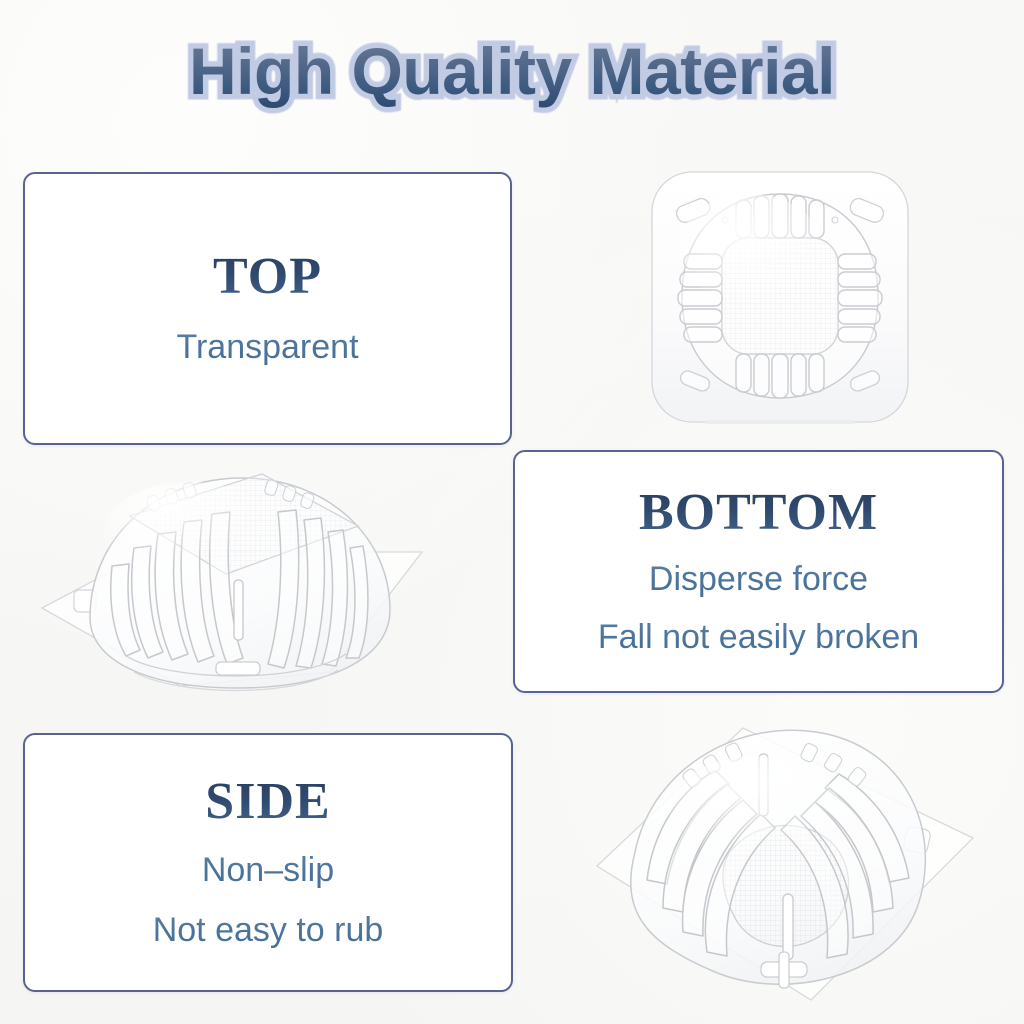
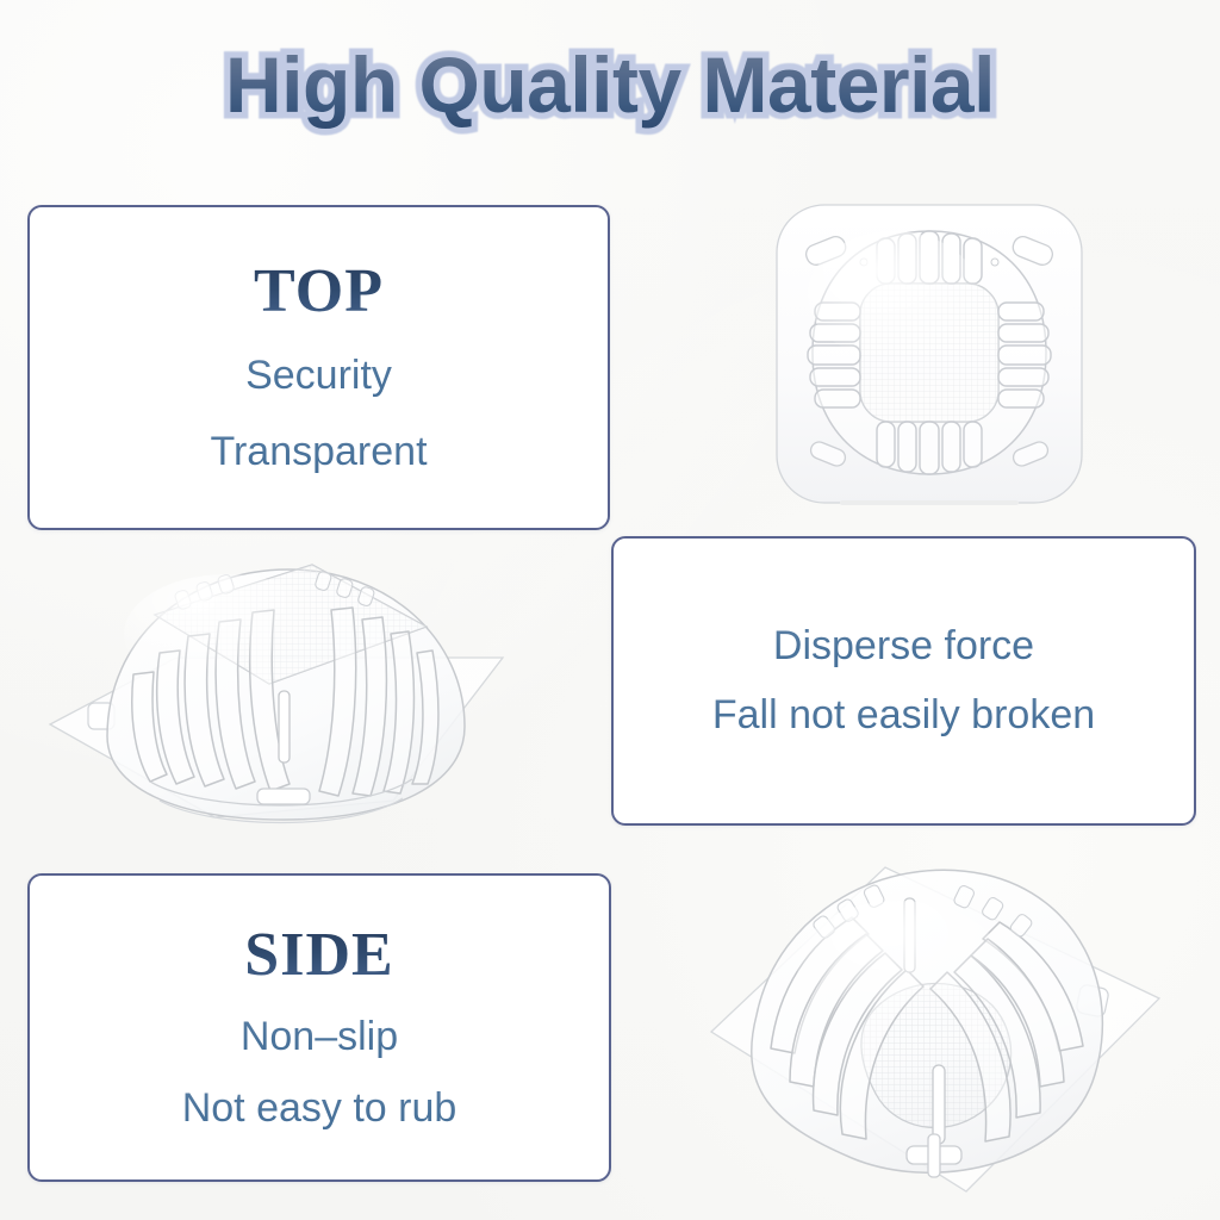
  High Quality Material
  TOP
+ Security
  Transparent
- BOTTOM
  Disperse force
  Fall not easily broken
  SIDE
  Non–slip
  Not easy to rub
